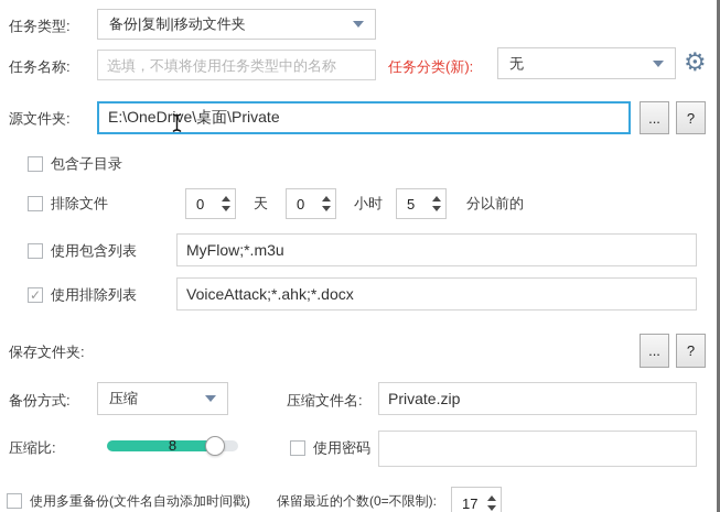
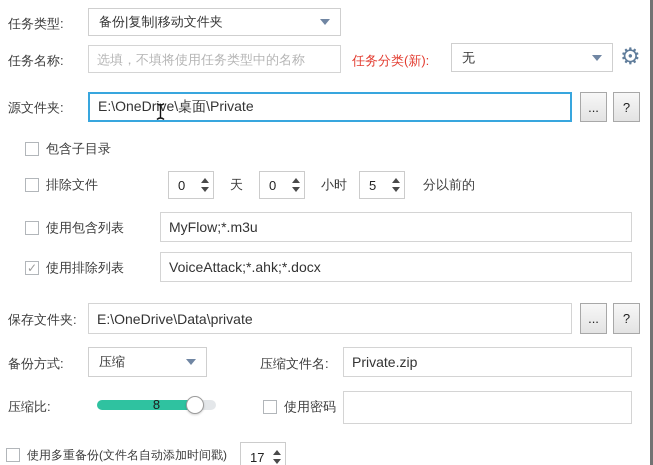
  任务类型:
  备份|复制|移动文件夹
  任务名称:
  选填，不填将使用任务类型中的名称
  任务分类(新):
  无
  ⚙
  源文件夹:
  E:\OneDrive\桌面\Private
  ...
  ?
  包含子目录
  排除文件
  0
  天
  0
  小时
  5
  分以前的
  使用包含列表
  MyFlow;*.m3u
  ✓
  使用排除列表
  VoiceAttack;*.ahk;*.docx
  保存文件夹:
+ E:\OneDrive\Data\private
  ...
  ?
  备份方式:
  压缩
  压缩文件名:
  Private.zip
  压缩比:
  8
  使用密码
  使用多重备份(文件名自动添加时间戳)
- 保留最近的个数(0=不限制):
  17
